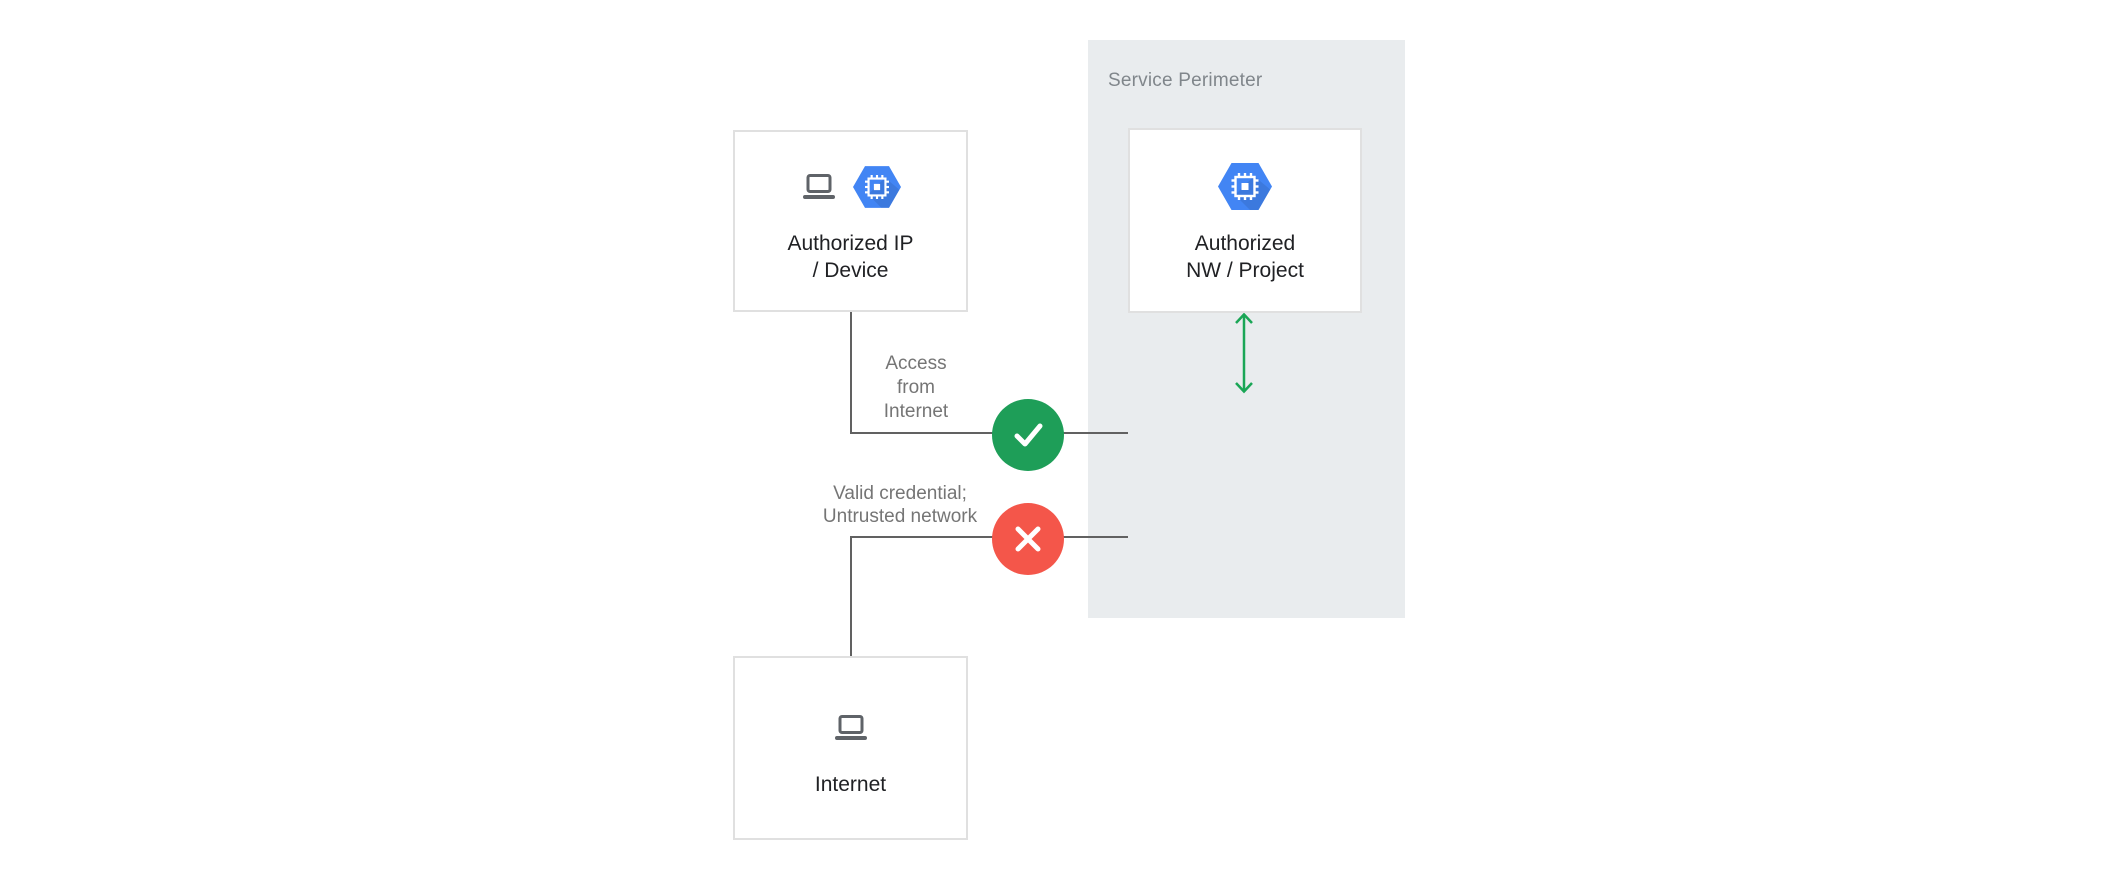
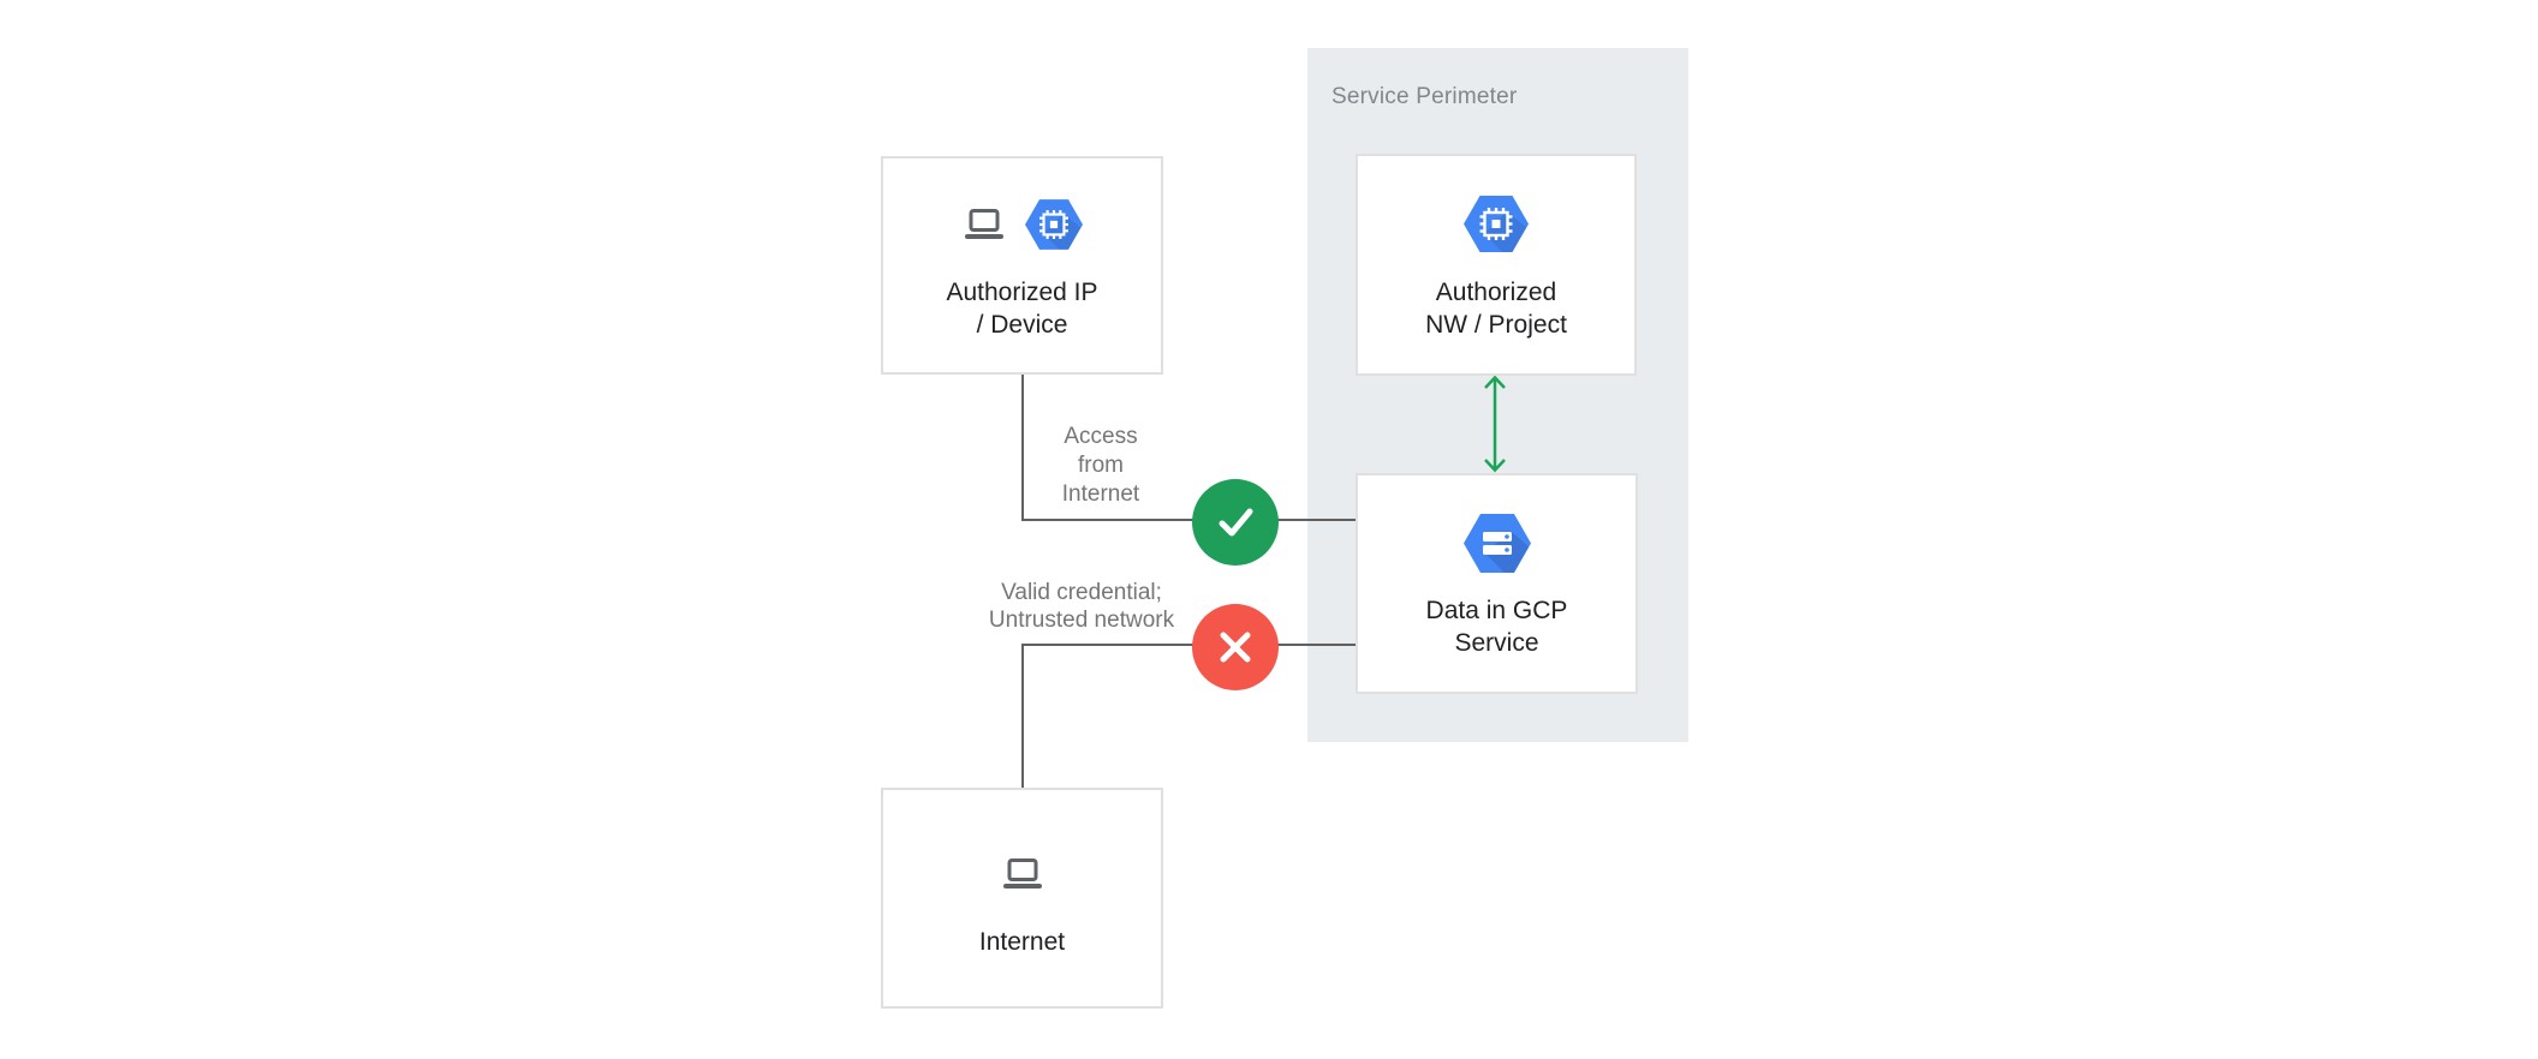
  Service Perimeter
  Authorized IP
  / Device
  Authorized
  NW / Project
+ Data in GCP
+ Service
  Internet
  Access
  from
  Internet
  Valid credential;
  Untrusted network
